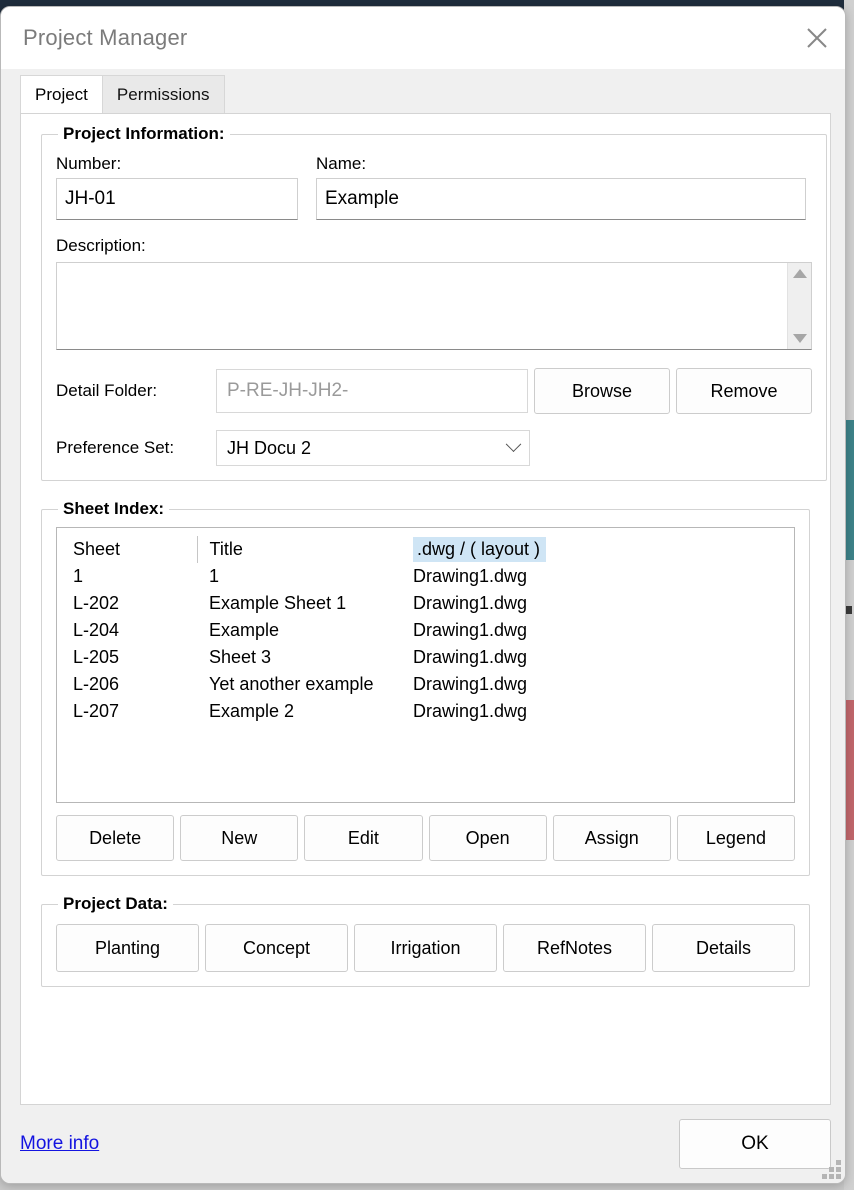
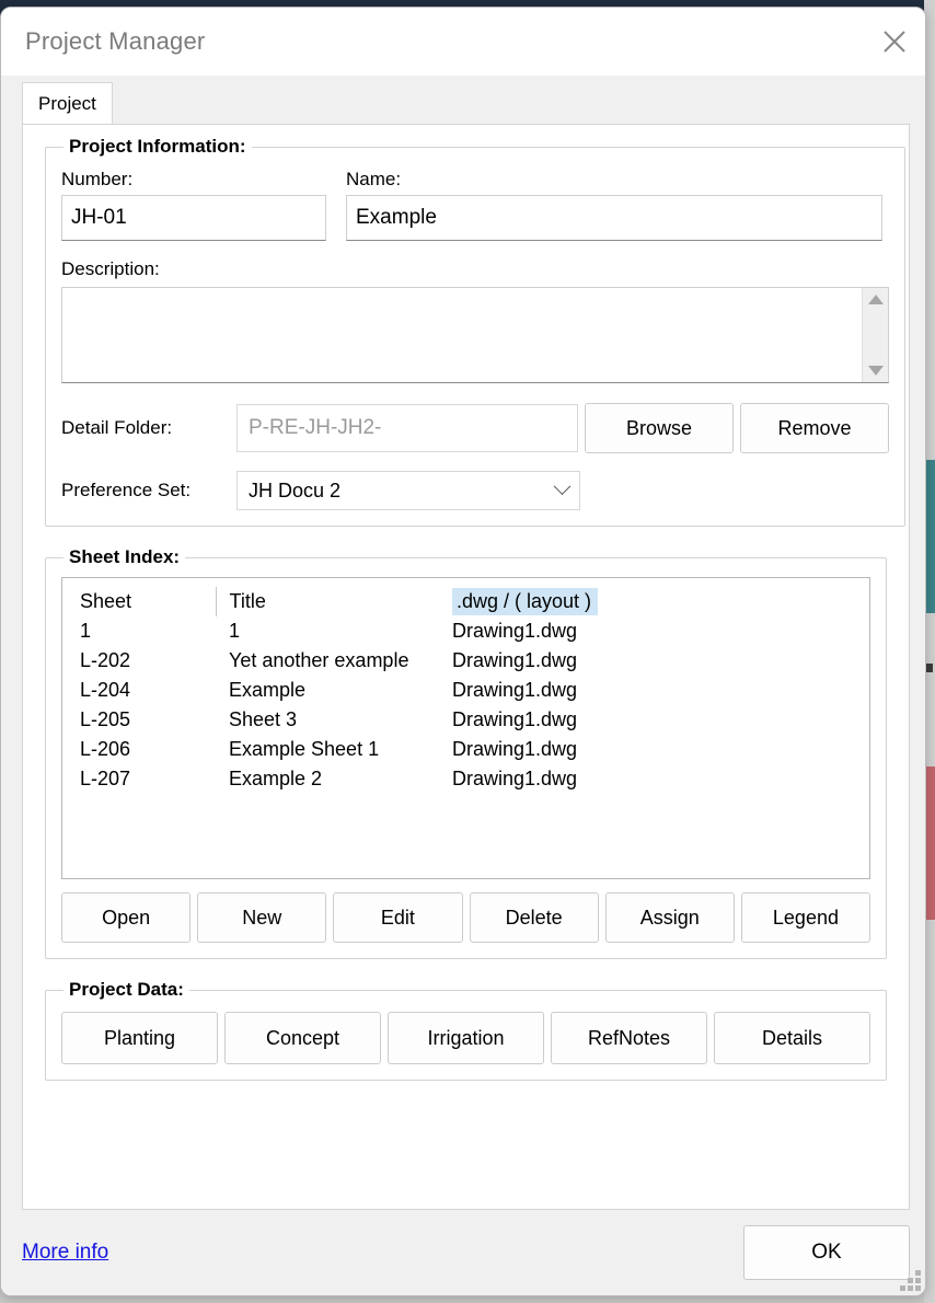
  Project Manager
  Project
- Permissions
  Project Information:
  Number:
  Name:
  JH-01
  Example
  Description:
  Detail Folder:
  P-RE-JH-JH2-
  Browse
  Remove
  Preference Set:
  JH Docu 2
  Sheet Index:
  Sheet	Title	.dwg / ( layout )
  1	1	Drawing1.dwg
- L-202	Example Sheet 1	Drawing1.dwg
+ L-202	Yet another example	Drawing1.dwg
  L-204	Example	Drawing1.dwg
  L-205	Sheet 3	Drawing1.dwg
- L-206	Yet another example	Drawing1.dwg
+ L-206	Example Sheet 1	Drawing1.dwg
  L-207	Example 2	Drawing1.dwg
- Delete
+ Open
  New
  Edit
- Open
+ Delete
  Assign
  Legend
  Project Data:
  Planting
  Concept
  Irrigation
  RefNotes
  Details
  More info
  OK
